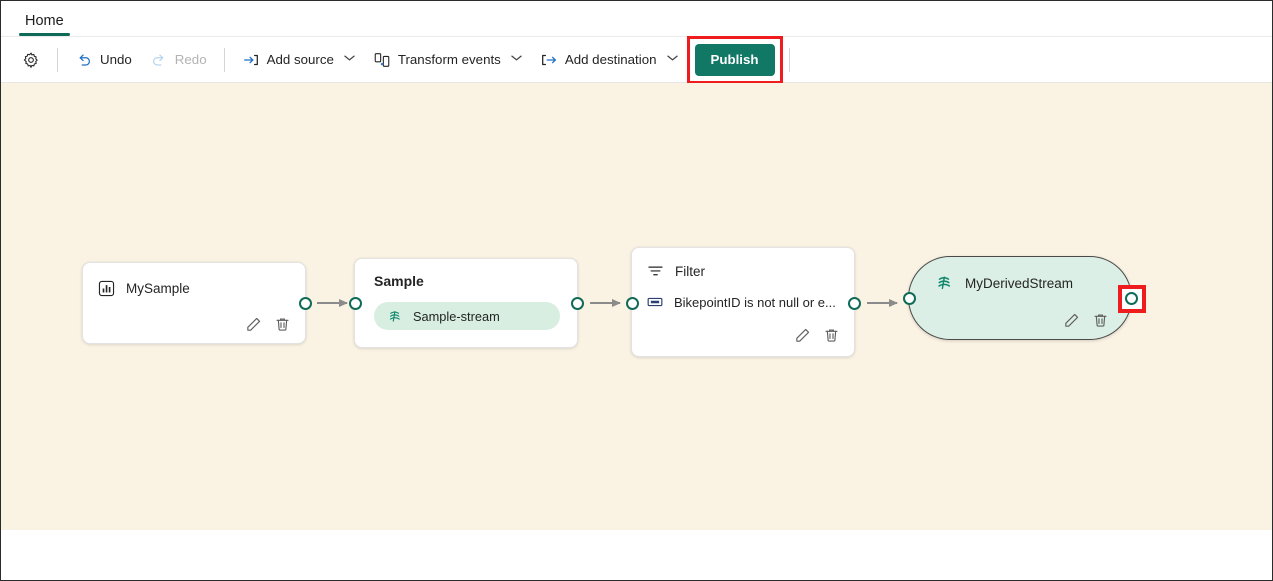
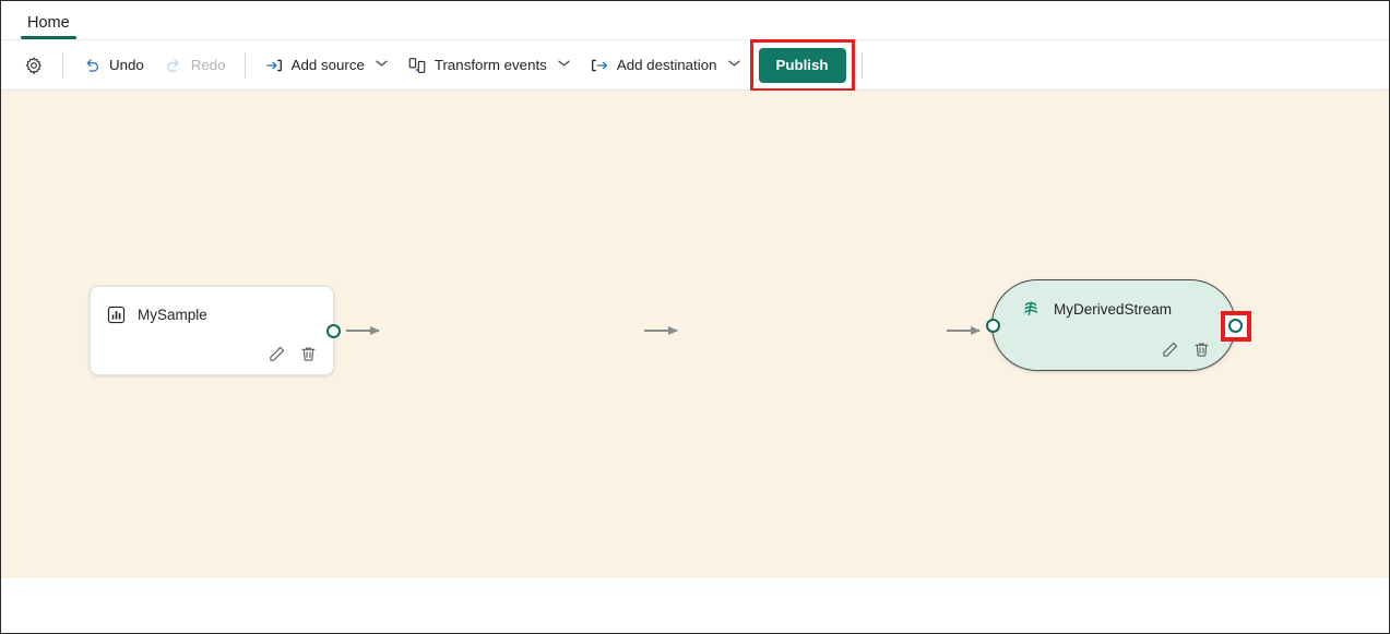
  Home
  Undo
  Redo
  Add source
  Transform events
  Add destination
  Publish
  MySample
- Sample
- Sample-stream
- Filter
- BikepointID is not null or e...
  MyDerivedStream
